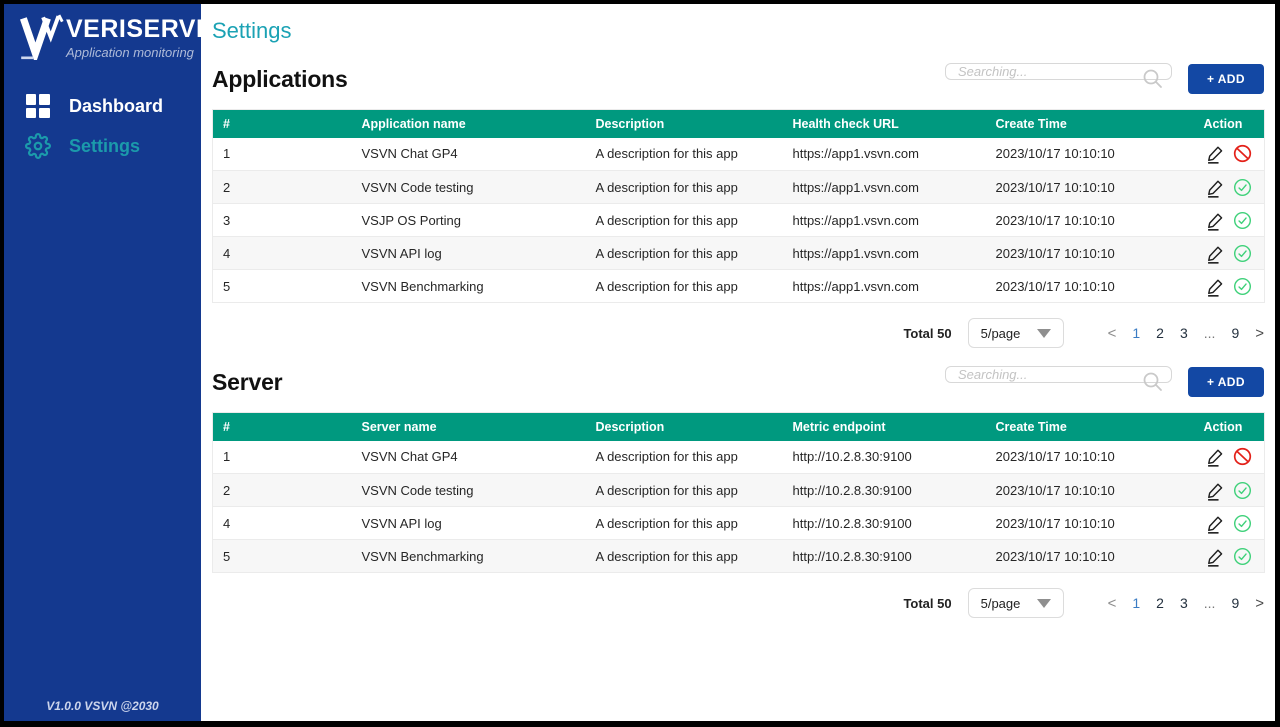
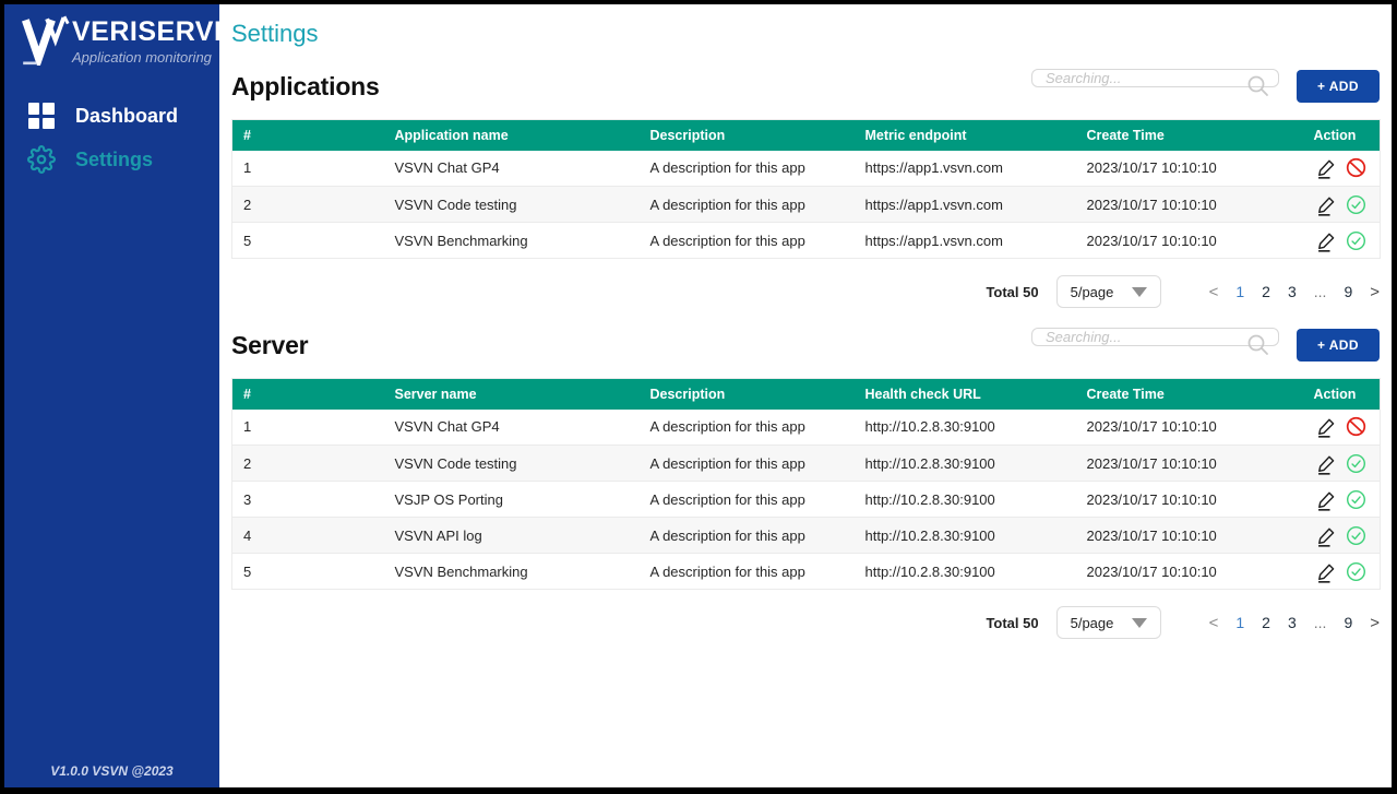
  VERISERVE
  Application monitoring
  Dashboard
  Settings
- V1.0.0 VSVN @2030
+ V1.0.0 VSVN @2023
  Settings
  Applications
  Searching...
  + ADD
- #	Application name	Description	Health check URL	Create Time	Action
+ #	Application name	Description	Metric endpoint	Create Time	Action
  1	VSVN Chat GP4	A description for this app	https://app1.vsvn.com	2023/10/17 10:10:10
  2	VSVN Code testing	A description for this app	https://app1.vsvn.com	2023/10/17 10:10:10
- 3	VSJP OS Porting	A description for this app	https://app1.vsvn.com	2023/10/17 10:10:10
- 4	VSVN API log	A description for this app	https://app1.vsvn.com	2023/10/17 10:10:10
  5	VSVN Benchmarking	A description for this app	https://app1.vsvn.com	2023/10/17 10:10:10
  Total 50
  5/page
  <
  1
  2
  3
  ...
  9
  >
  Server
  Searching...
  + ADD
- #	Server name	Description	Metric endpoint	Create Time	Action
+ #	Server name	Description	Health check URL	Create Time	Action
  1	VSVN Chat GP4	A description for this app	http://10.2.8.30:9100	2023/10/17 10:10:10
  2	VSVN Code testing	A description for this app	http://10.2.8.30:9100	2023/10/17 10:10:10
+ 3	VSJP OS Porting	A description for this app	http://10.2.8.30:9100	2023/10/17 10:10:10
  4	VSVN API log	A description for this app	http://10.2.8.30:9100	2023/10/17 10:10:10
  5	VSVN Benchmarking	A description for this app	http://10.2.8.30:9100	2023/10/17 10:10:10
  Total 50
  5/page
  <
  1
  2
  3
  ...
  9
  >
